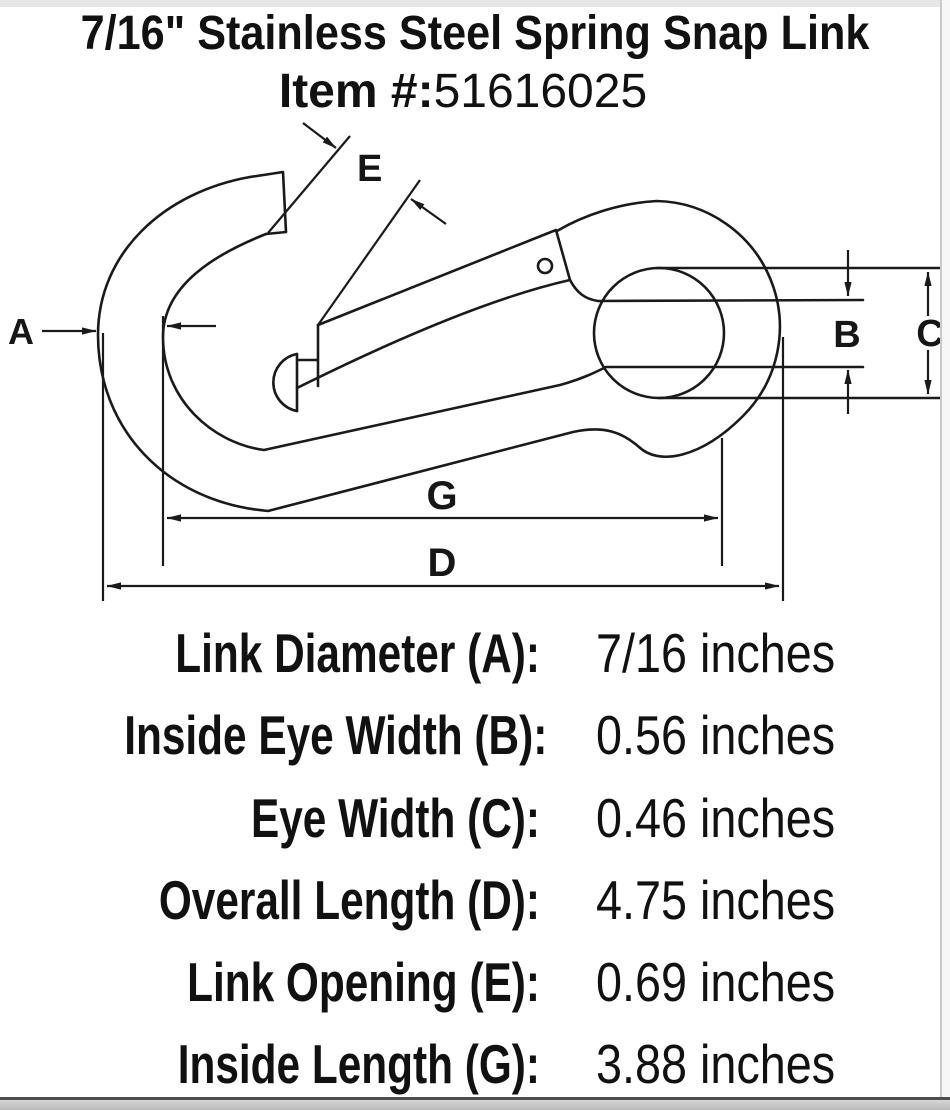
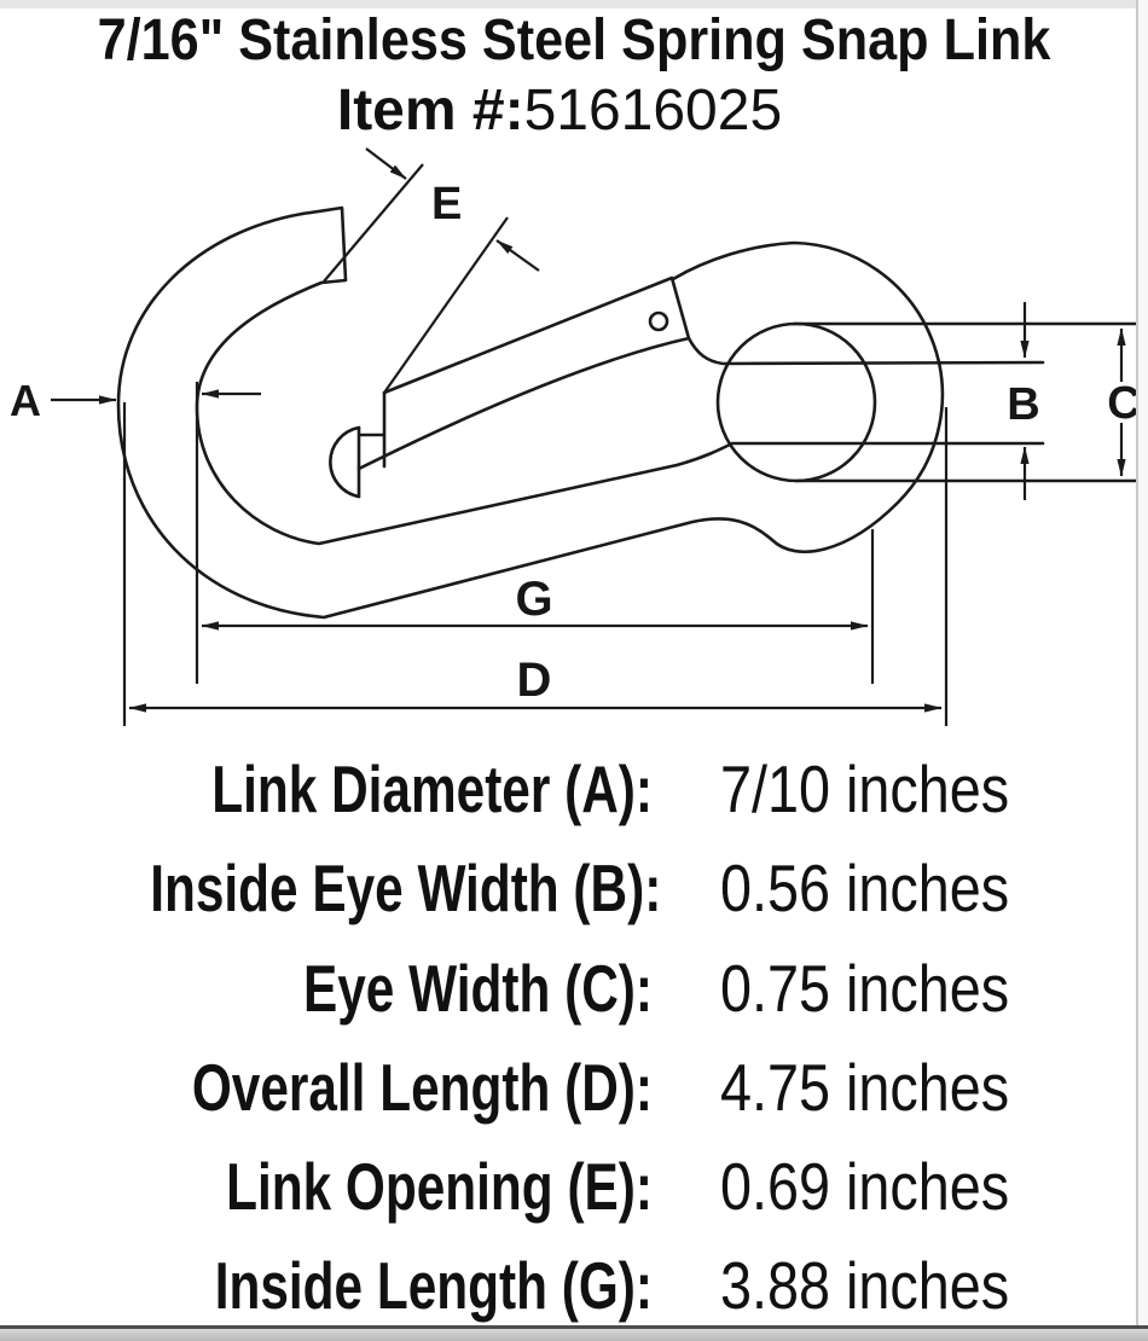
  7/16" Stainless Steel Spring Snap Link
  Item #:51616025
  A
  E
  B
  C
  G
  D
  Link Diameter (A):
- 7/16 inches
+ 7/10 inches
  Inside Eye Width (B):
  0.56 inches
  Eye Width (C):
- 0.46 inches
+ 0.75 inches
  Overall Length (D):
  4.75 inches
  Link Opening (E):
  0.69 inches
  Inside Length (G):
  3.88 inches
